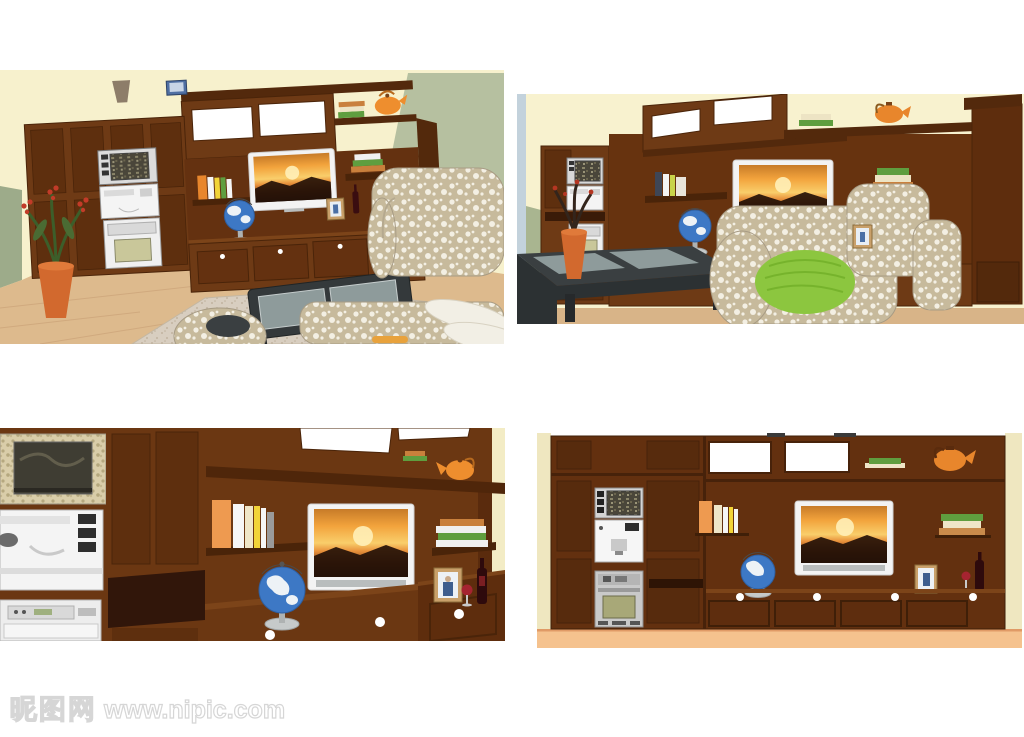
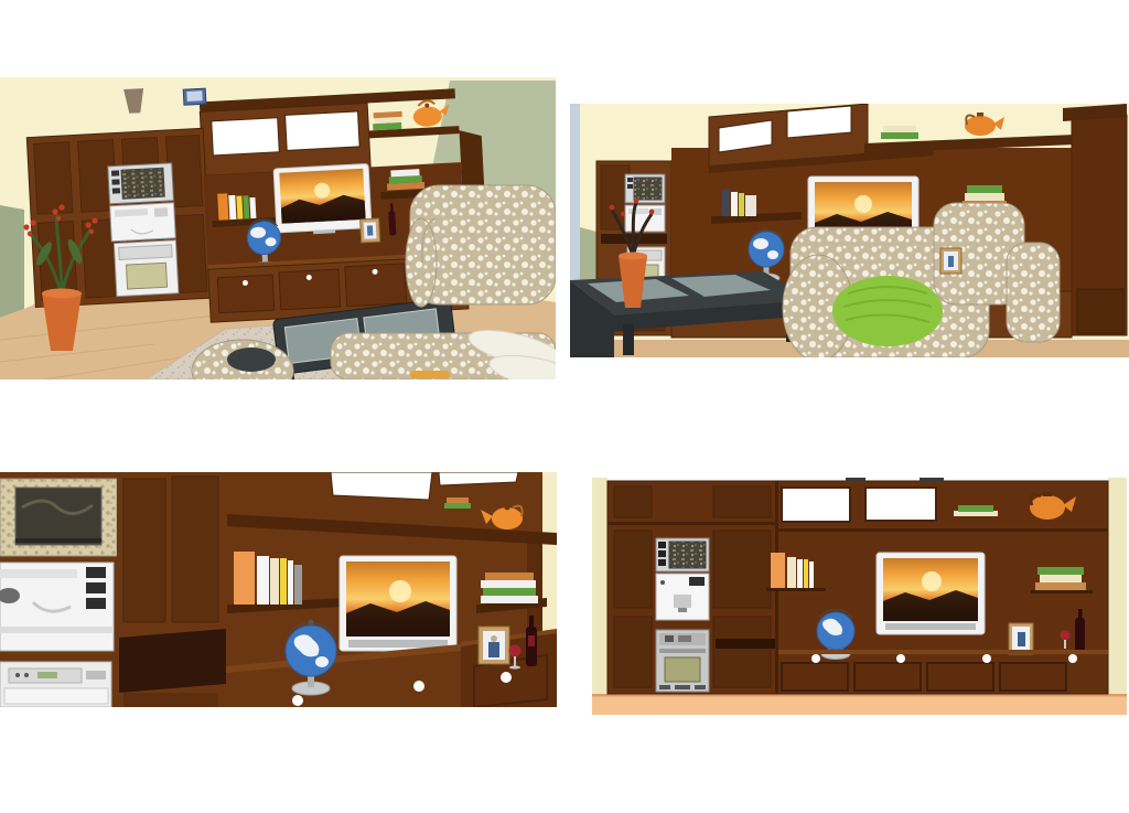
- 昵图网
- www.nipic.com
